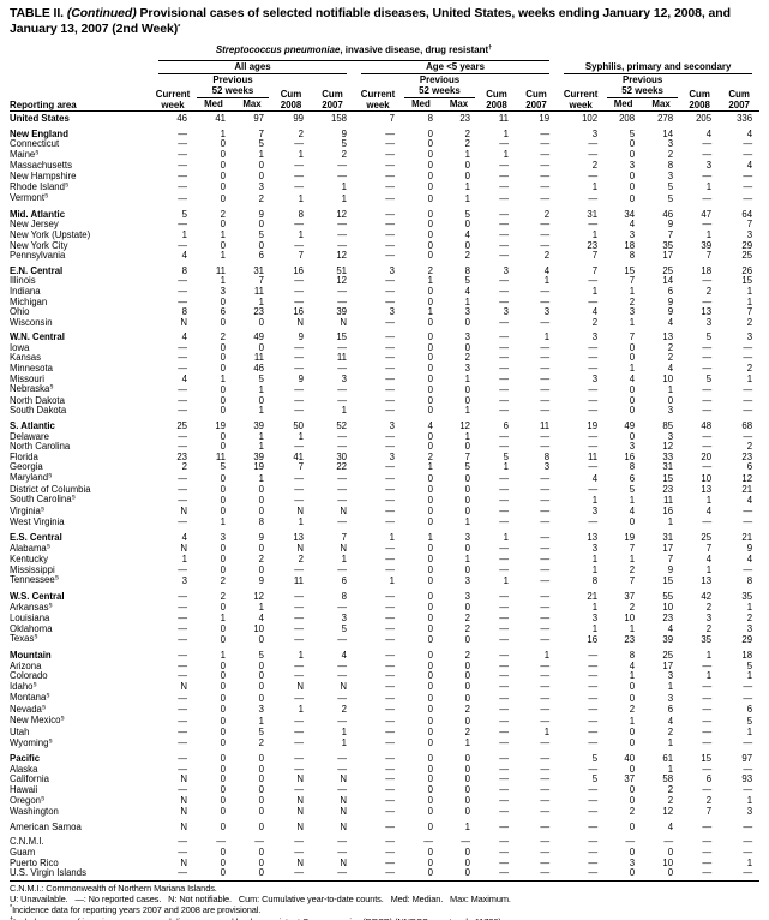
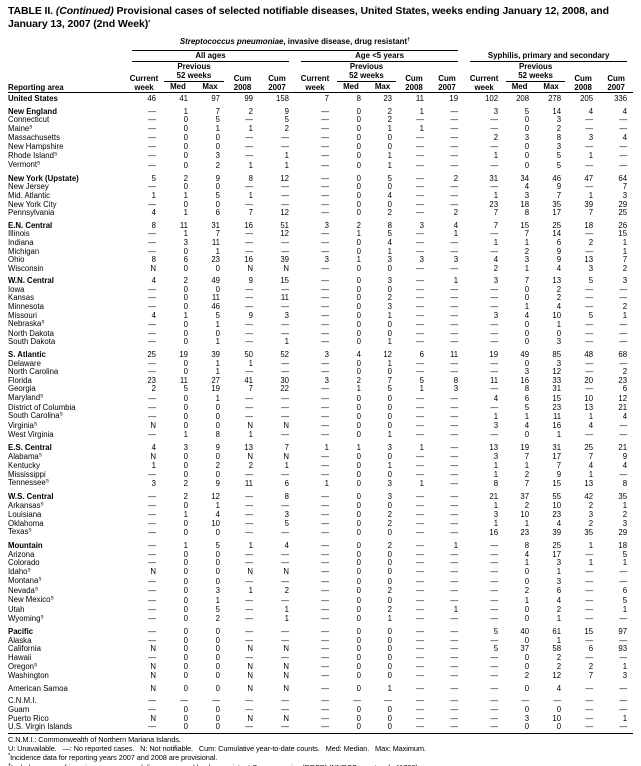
  TABLE II. (Continued) Provisional cases of selected notifiable diseases, United States, weeks ending January 12, 2008, and January 13, 2007 (2nd Week)
  Reporting area	Streptococcus pneumoniae, invasive disease, drug resistant
  All ages	Age <5 years	Syphilis, primary and secondary
  Current week	Previous 52 weeks	Cum 2008	Cum 2007	Current week	Previous 52 weeks	Cum 2008	Cum 2007	Current week	Previous 52 weeks	Cum 2008	Cum 2007
  Med	Max	Med	Max	Med	Max
  United States	46	41	97	99	158	7	8	23	11	19	102	208	278	205	336
  New England	—	1	7	2	9	—	0	2	1	—	3	5	14	4	4
  Connecticut	—	0	5	—	5	—	0	2	—	—	—	0	3	—	—
  Maine	—	0	1	1	2	—	0	1	1	—	—	0	2	—	—
  Massachusetts	—	0	0	—	—	—	0	0	—	—	2	3	8	3	4
  New Hampshire	—	0	0	—	—	—	0	0	—	—	—	0	3	—	—
  Rhode Island	—	0	3	—	1	—	0	1	—	—	1	0	5	1	—
  Vermont	—	0	2	1	1	—	0	1	—	—	—	0	5	—	—
- Mid. Atlantic	5	2	9	8	12	—	0	5	—	2	31	34	46	47	64
+ New York (Upstate)	5	2	9	8	12	—	0	5	—	2	31	34	46	47	64
  New Jersey	—	0	0	—	—	—	0	0	—	—	—	4	9	—	7
- New York (Upstate)	1	1	5	1	—	—	0	4	—	—	1	3	7	1	3
+ Mid. Atlantic	1	1	5	1	—	—	0	4	—	—	1	3	7	1	3
  New York City	—	0	0	—	—	—	0	0	—	—	23	18	35	39	29
  Pennsylvania	4	1	6	7	12	—	0	2	—	2	7	8	17	7	25
  E.N. Central	8	11	31	16	51	3	2	8	3	4	7	15	25	18	26
  Illinois	—	1	7	—	12	—	1	5	—	1	—	7	14	—	15
  Indiana	—	3	11	—	—	—	0	4	—	—	1	1	6	2	1
  Michigan	—	0	1	—	—	—	0	1	—	—	—	2	9	—	1
  Ohio	8	6	23	16	39	3	1	3	3	3	4	3	9	13	7
  Wisconsin	N	0	0	N	N	—	0	0	—	—	2	1	4	3	2
  W.N. Central	4	2	49	9	15	—	0	3	—	1	3	7	13	5	3
  Iowa	—	0	0	—	—	—	0	0	—	—	—	0	2	—	—
  Kansas	—	0	11	—	11	—	0	2	—	—	—	0	2	—	—
  Minnesota	—	0	46	—	—	—	0	3	—	—	—	1	4	—	2
  Missouri	4	1	5	9	3	—	0	1	—	—	3	4	10	5	1
  Nebraska	—	0	1	—	—	—	0	0	—	—	—	0	1	—	—
  North Dakota	—	0	0	—	—	—	0	0	—	—	—	0	0	—	—
  South Dakota	—	0	1	—	1	—	0	1	—	—	—	0	3	—	—
  S. Atlantic	25	19	39	50	52	3	4	12	6	11	19	49	85	48	68
  Delaware	—	0	1	1	—	—	0	1	—	—	—	0	3	—	—
  North Carolina	—	0	1	—	—	—	0	0	—	—	—	3	12	—	2
- Florida	23	11	39	41	30	3	2	7	5	8	11	16	33	20	23
+ Florida	23	11	27	41	30	3	2	7	5	8	11	16	33	20	23
  Georgia	2	5	19	7	22	—	1	5	1	3	—	8	31	—	6
  Maryland	—	0	1	—	—	—	0	0	—	—	4	6	15	10	12
  District of Columbia	—	0	0	—	—	—	0	0	—	—	—	5	23	13	21
  South Carolina	—	0	0	—	—	—	0	0	—	—	1	1	11	1	4
  Virginia	N	0	0	N	N	—	0	0	—	—	3	4	16	4	—
  West Virginia	—	1	8	1	—	—	0	1	—	—	—	0	1	—	—
  E.S. Central	4	3	9	13	7	1	1	3	1	—	13	19	31	25	21
  Alabama	N	0	0	N	N	—	0	0	—	—	3	7	17	7	9
  Kentucky	1	0	2	2	1	—	0	1	—	—	1	1	7	4	4
  Mississippi	—	0	0	—	—	—	0	0	—	—	1	2	9	1	—
  Tennessee	3	2	9	11	6	1	0	3	1	—	8	7	15	13	8
  W.S. Central	—	2	12	—	8	—	0	3	—	—	21	37	55	42	35
  Arkansas	—	0	1	—	—	—	0	0	—	—	1	2	10	2	1
  Louisiana	—	1	4	—	3	—	0	2	—	—	3	10	23	3	2
  Oklahoma	—	0	10	—	5	—	0	2	—	—	1	1	4	2	3
  Texas	—	0	0	—	—	—	0	0	—	—	16	23	39	35	29
  Mountain	—	1	5	1	4	—	0	2	—	1	—	8	25	1	18
  Arizona	—	0	0	—	—	—	0	0	—	—	—	4	17	—	5
  Colorado	—	0	0	—	—	—	0	0	—	—	—	1	3	1	1
  Idaho	N	0	0	N	N	—	0	0	—	—	—	0	1	—	—
  Montana	—	0	0	—	—	—	0	0	—	—	—	0	3	—	—
  Nevada	—	0	3	1	2	—	0	2	—	—	—	2	6	—	6
  New Mexico	—	0	1	—	—	—	0	0	—	—	—	1	4	—	5
  Utah	—	0	5	—	1	—	0	2	—	1	—	0	2	—	1
  Wyoming	—	0	2	—	1	—	0	1	—	—	—	0	1	—	—
  Pacific	—	0	0	—	—	—	0	0	—	—	5	40	61	15	97
  Alaska	—	0	0	—	—	—	0	0	—	—	—	0	1	—	—
  California	N	0	0	N	N	—	0	0	—	—	5	37	58	6	93
  Hawaii	—	0	0	—	—	—	0	0	—	—	—	0	2	—	—
  Oregon	N	0	0	N	N	—	0	0	—	—	—	0	2	2	1
  Washington	N	0	0	N	N	—	0	0	—	—	—	2	12	7	3
  American Samoa	N	0	0	N	N	—	0	1	—	—	—	0	4	—	—
  C.N.M.I.	—	—	—	—	—	—	—	—	—	—	—	—	—	—	—
  Guam	—	0	0	—	—	—	0	0	—	—	—	0	0	—	—
  Puerto Rico	N	0	0	N	N	—	0	0	—	—	—	3	10	—	1
  U.S. Virgin Islands	—	0	0	—	—	—	0	0	—	—	—	0	0	—	—
  C.N.M.I.: Commonwealth of Northern Mariana Islands.
  U: Unavailable. —: No reported cases. N: Not notifiable. Cum: Cumulative year-to-date counts. Med: Median. Max: Maximum.
  Incidence data for reporting years 2007 and 2008 are provisional.
